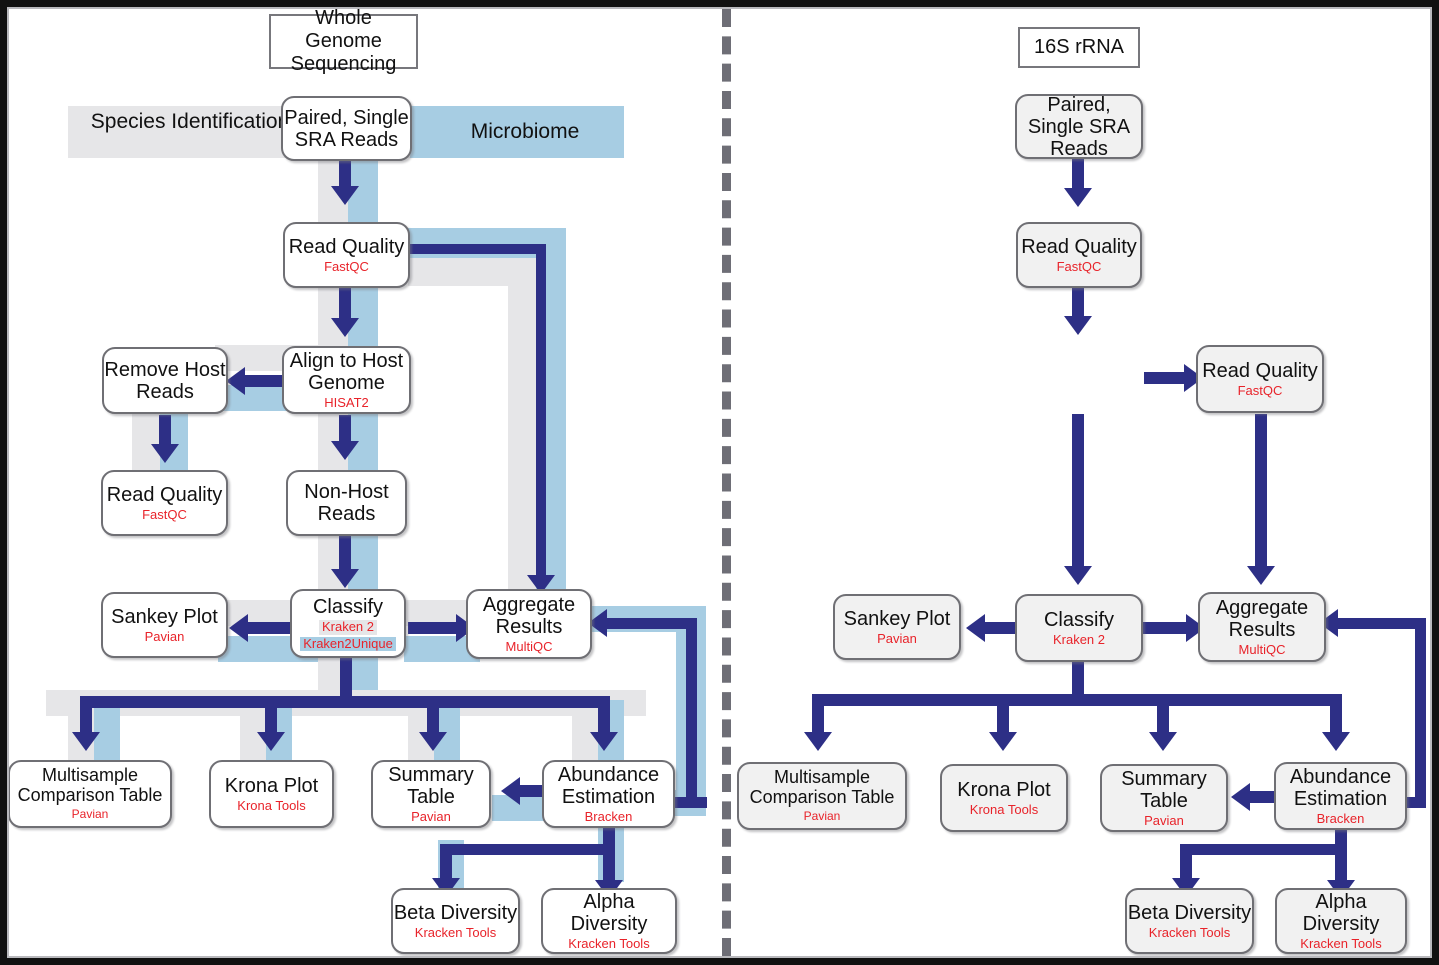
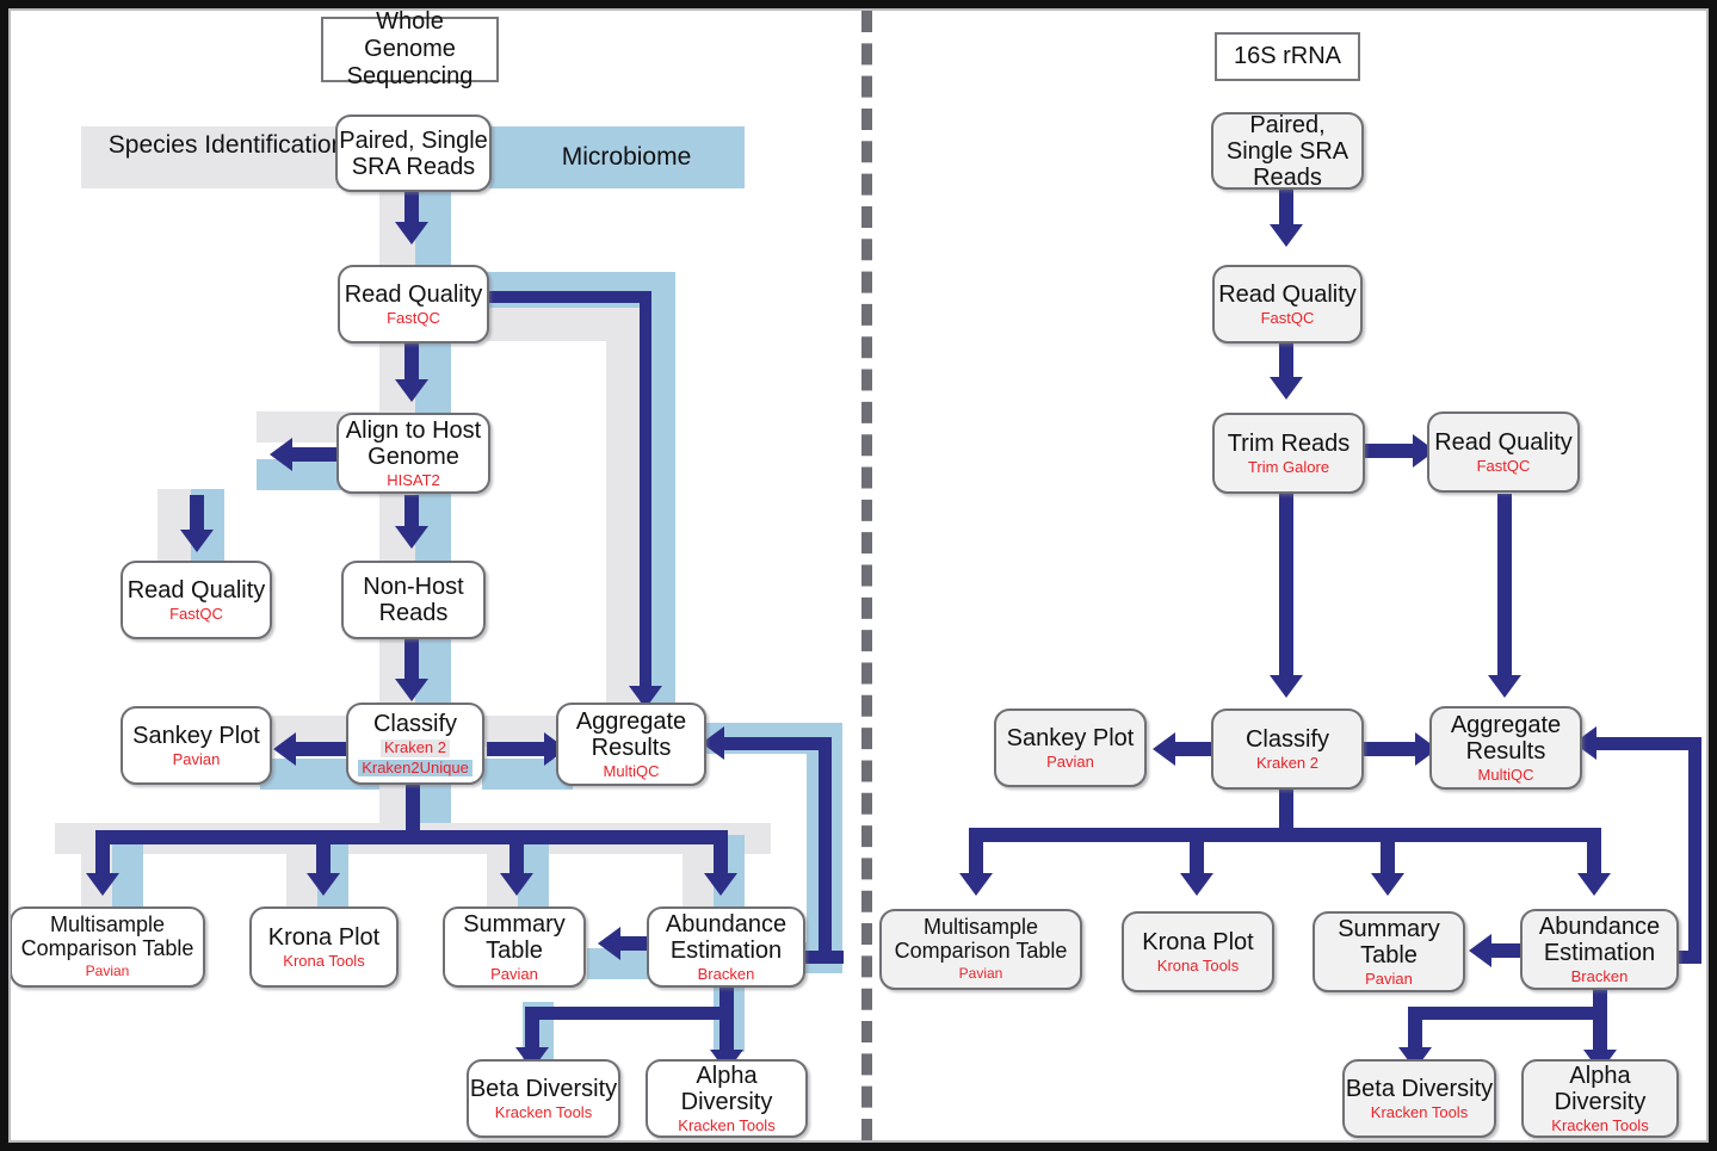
  Species Identificatio
  Microbiome
  Whole Genome Sequencing
  16S rRNA
  Paired, Single SRA Reads
  Read Quality
  FastQC
- Remove Host Reads
  Align to Host Genome
  HISAT2
  Read Quality
  FastQC
  Non-Host Reads
  Sankey Plot
  Pavian
  Classify
  Kraken 2
  Kraken2Unique
  Aggregate Results
  MultiQC
  Multisample Comparison Table
  Pavian
  Krona Plot
  Krona Tools
  Summary Table
  Pavian
  Abundance Estimation
  Bracken
  Beta Diversity
  Kracken Tools
  Alpha Diversity
  Kracken Tools
  Paired, Single SRA Reads
  Read Quality
  FastQC
+ Trim Reads
+ Trim Galore
  Read Quality
  FastQC
  Sankey Plot
  Pavian
  Classify
  Kraken 2
  Aggregate Results
  MultiQC
  Multisample Comparison Table
  Pavian
  Krona Plot
  Krona Tools
  Summary Table
  Pavian
  Abundance Estimation
  Bracken
  Beta Diversity
  Kracken Tools
  Alpha Diversity
  Kracken Tools
